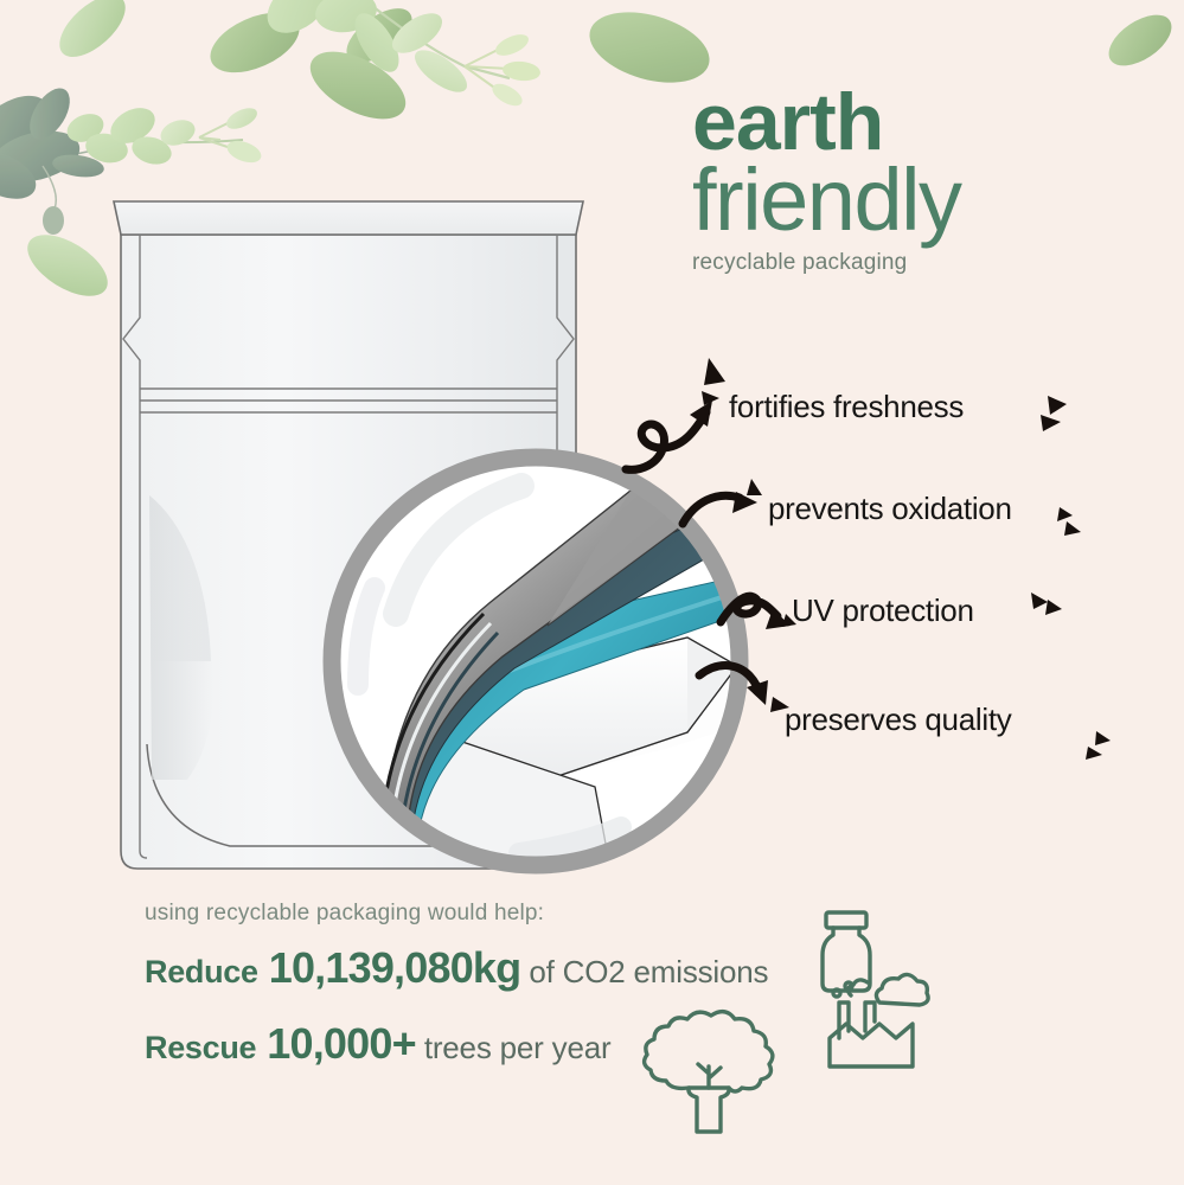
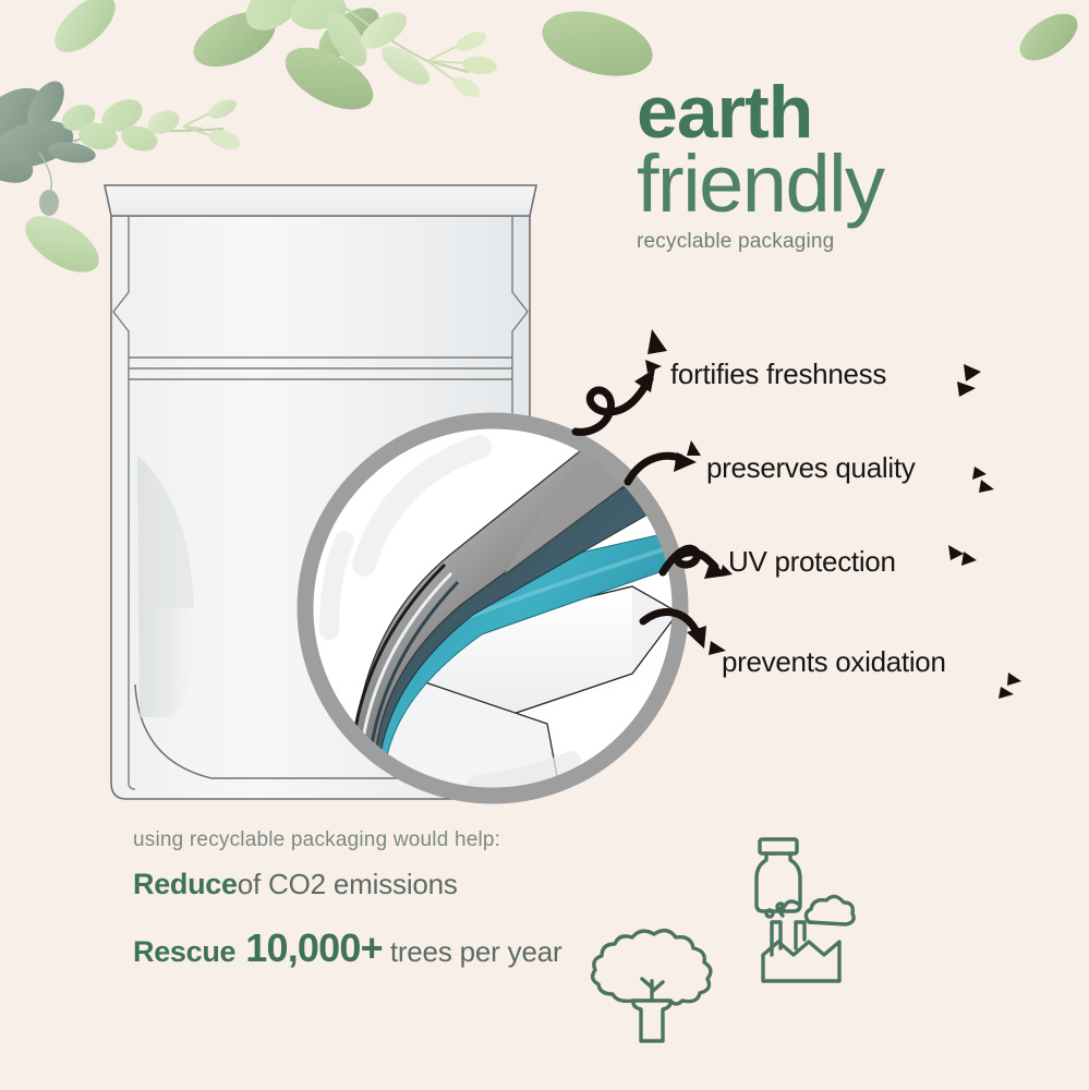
  earth
  friendly
  recyclable packaging
  fortifies freshness
- prevents oxidation
+ preserves quality
  UV protection
- preserves quality
+ prevents oxidation
  using recyclable packaging would help:
  Reduce
- 10,139,080kg
  of CO2 emissions
  Rescue
  10,000+
  trees per year
